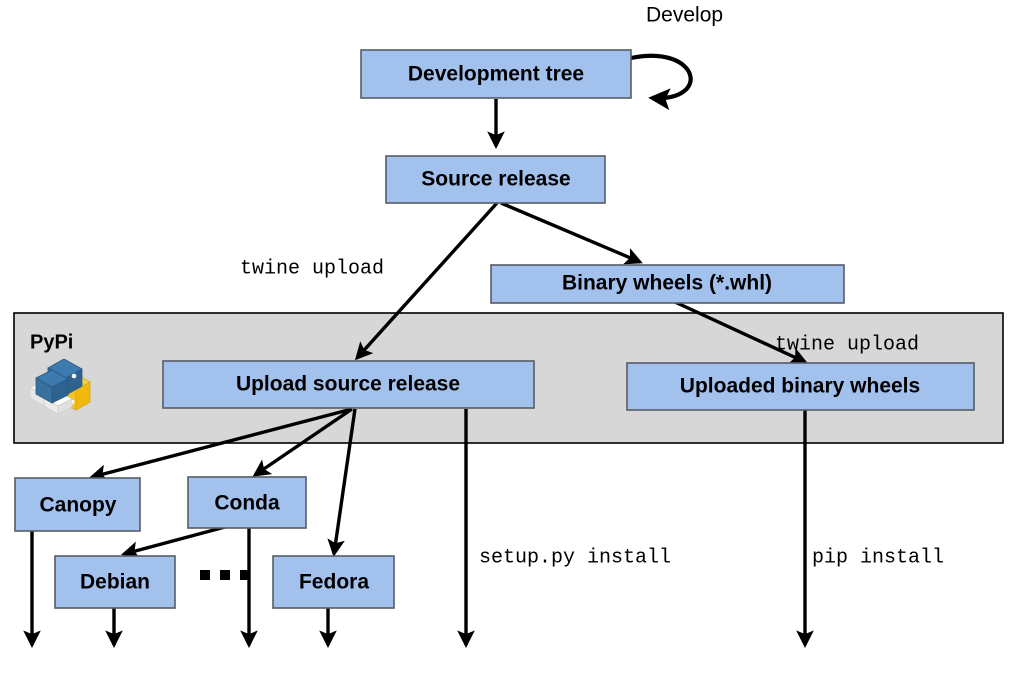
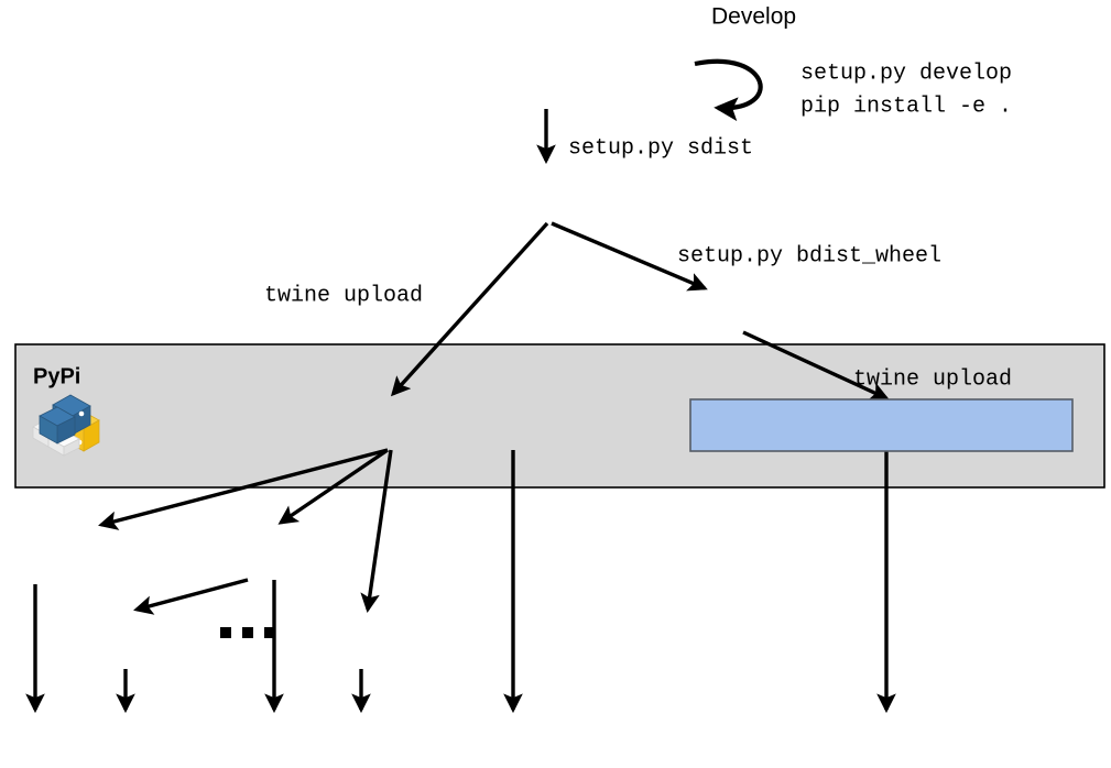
  PyPi
  Develop
+ setup.py develop
+ pip install -e .
+ setup.py sdist
+ setup.py bdist_wheel
  twine upload
  twine upload
- setup.py install
- pip install
- Development tree
- Source release
- Binary wheels (*.whl)
- Upload source release
- Uploaded binary wheels
- Canopy
- Conda
- Debian
- Fedora
